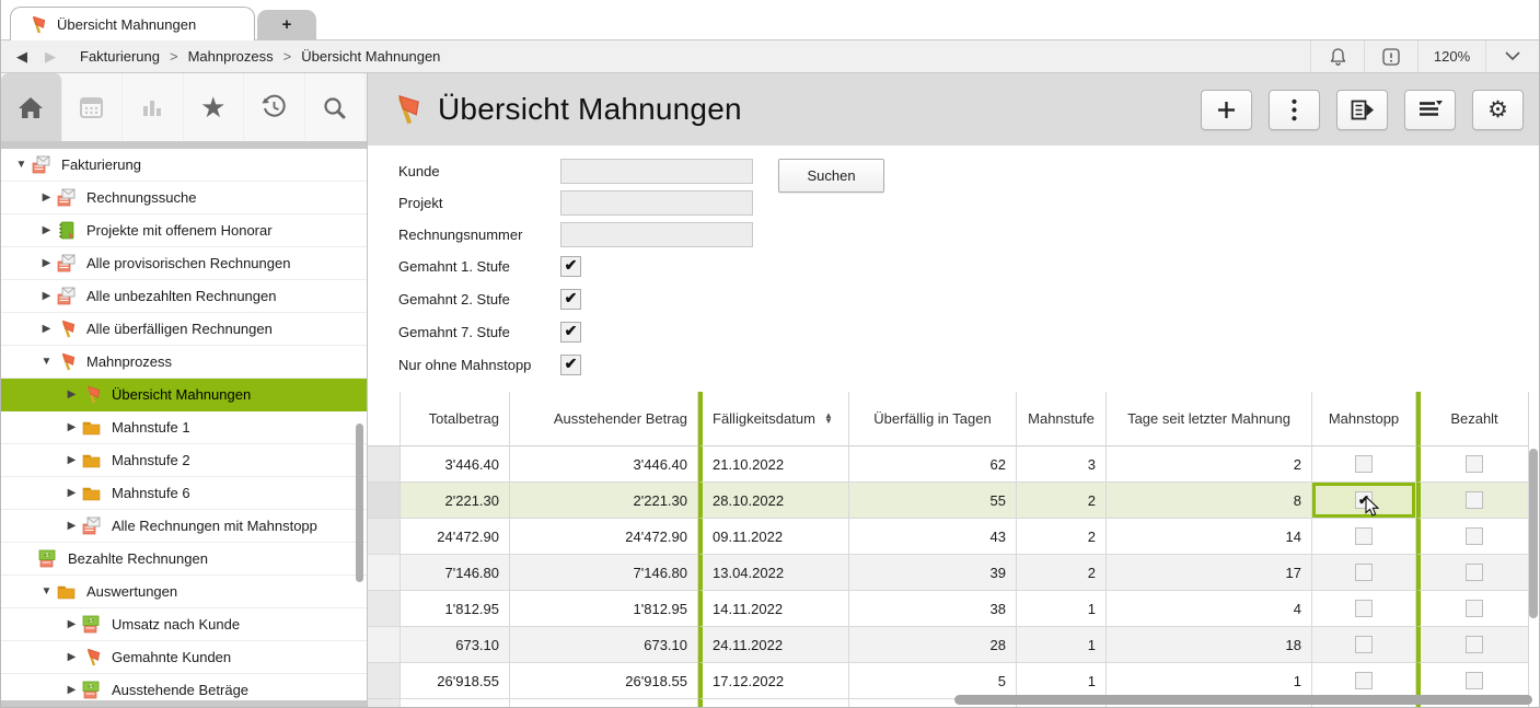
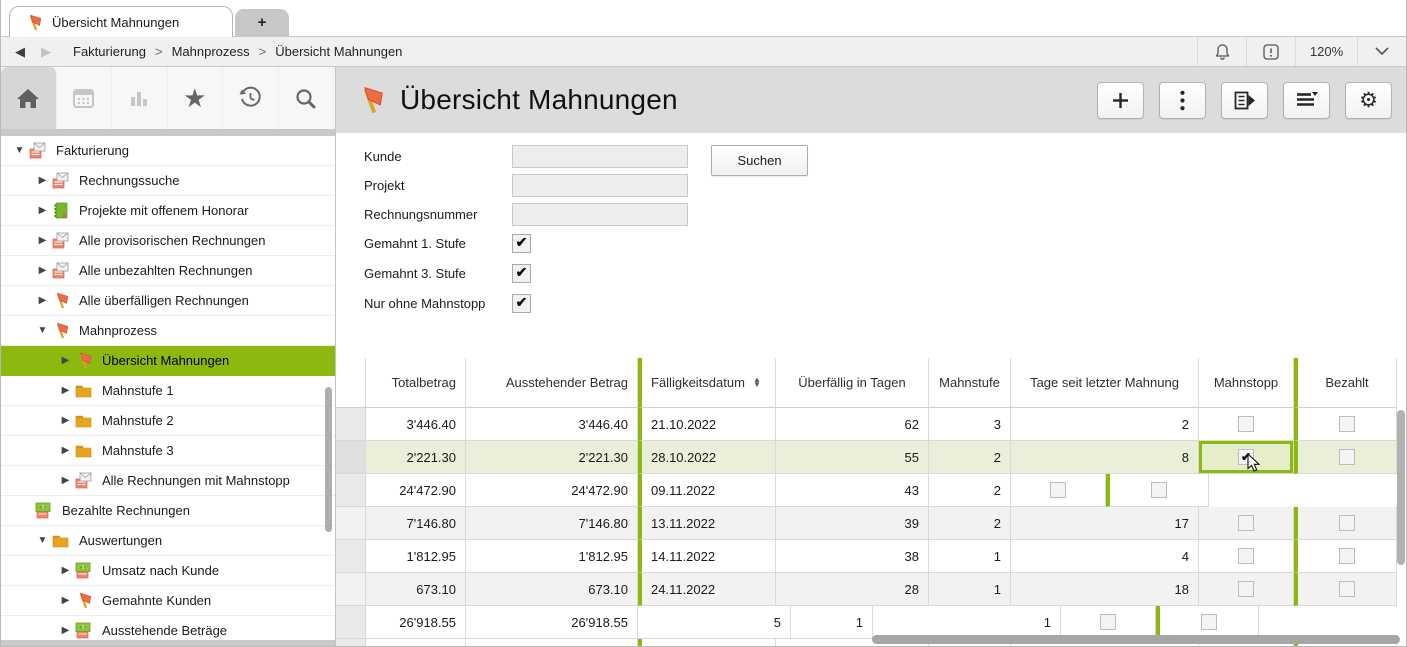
  Übersicht Mahnungen
  +
  ◀
  ▶
  Fakturierung
  >
  Mahnprozess
  >
  Übersicht Mahnungen
  120%
  ★
  ▼
  Fakturierung
  ▶
  Rechnungssuche
  ▶
  Projekte mit offenem Honorar
  ▶
  Alle provisorischen Rechnungen
  ▶
  Alle unbezahlten Rechnungen
  ▶
  Alle überfälligen Rechnungen
  ▼
  Mahnprozess
  ▶
  Übersicht Mahnungen
  ▶
  Mahnstufe 1
  ▶
  Mahnstufe 2
  ▶
- Mahnstufe 6
+ Mahnstufe 3
  ▶
  Alle Rechnungen mit Mahnstopp
  Bezahlte Rechnungen
  ▼
  Auswertungen
  ▶
  Umsatz nach Kunde
  ▶
  Gemahnte Kunden
  ▶
  Ausstehende Beträge
  Übersicht Mahnungen
  ⚙
  Kunde
  Projekt
  Rechnungsnummer
  Gemahnt 1. Stufe
- Gemahnt 2. Stufe
- Gemahnt 7. Stufe
+ Gemahnt 3. Stufe
  Nur ohne Mahnstopp
  Suchen
  Totalbetrag
  Ausstehender Betrag
  Fälligkeitsdatum
  ▲
  ▼
  Überfällig in Tagen
  Mahnstufe
  Tage seit letzter Mahnung
  Mahnstopp
  Bezahlt
  3'446.40
  3'446.40
  21.10.2022
  62
  3
  2
  2'221.30
  2'221.30
  28.10.2022
  55
  2
  8
  24'472.90
  24'472.90
  09.11.2022
  43
  2
- 14
  7'146.80
  7'146.80
- 13.04.2022
+ 13.11.2022
  39
  2
  17
  1'812.95
  1'812.95
  14.11.2022
  38
  1
  4
  673.10
  673.10
  24.11.2022
  28
  1
  18
  26'918.55
  26'918.55
- 17.12.2022
  5
  1
  1
